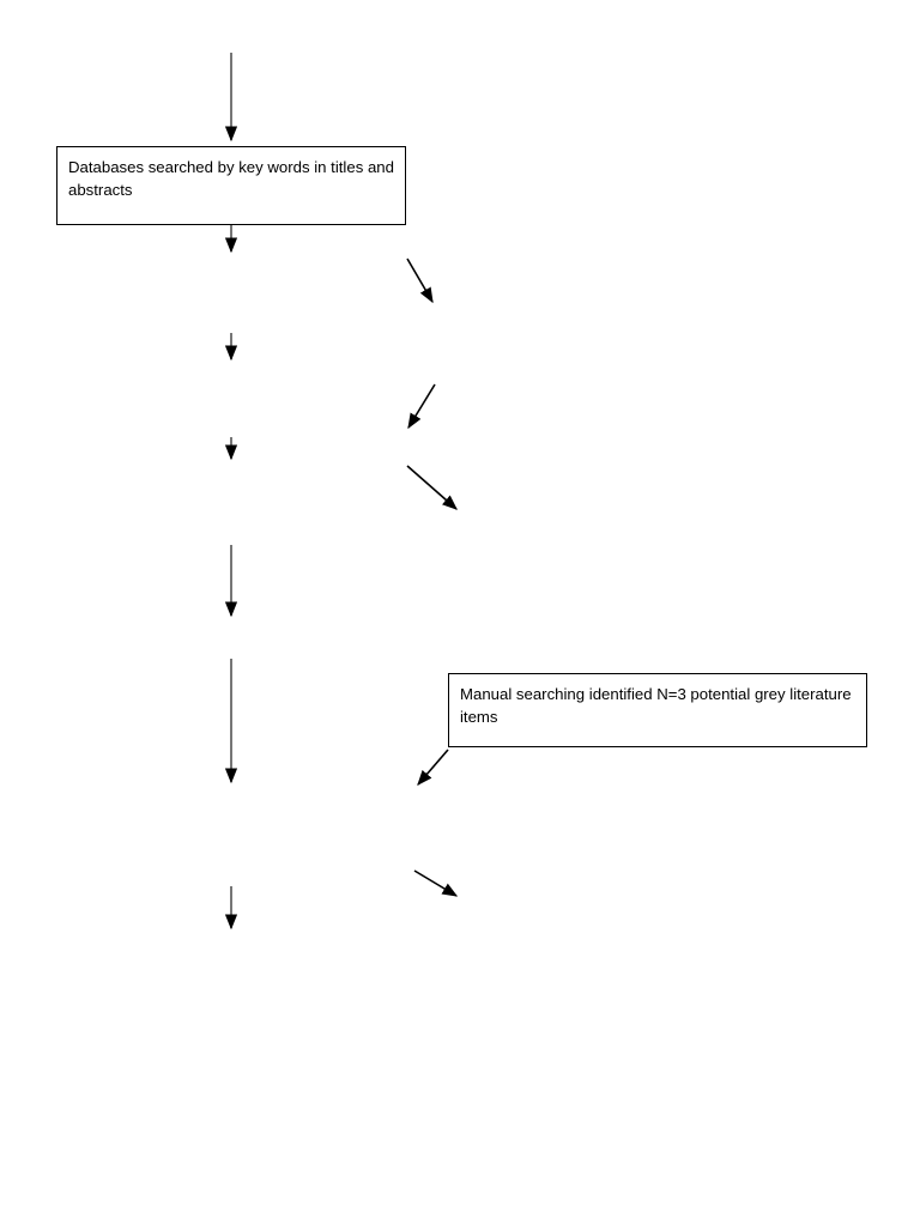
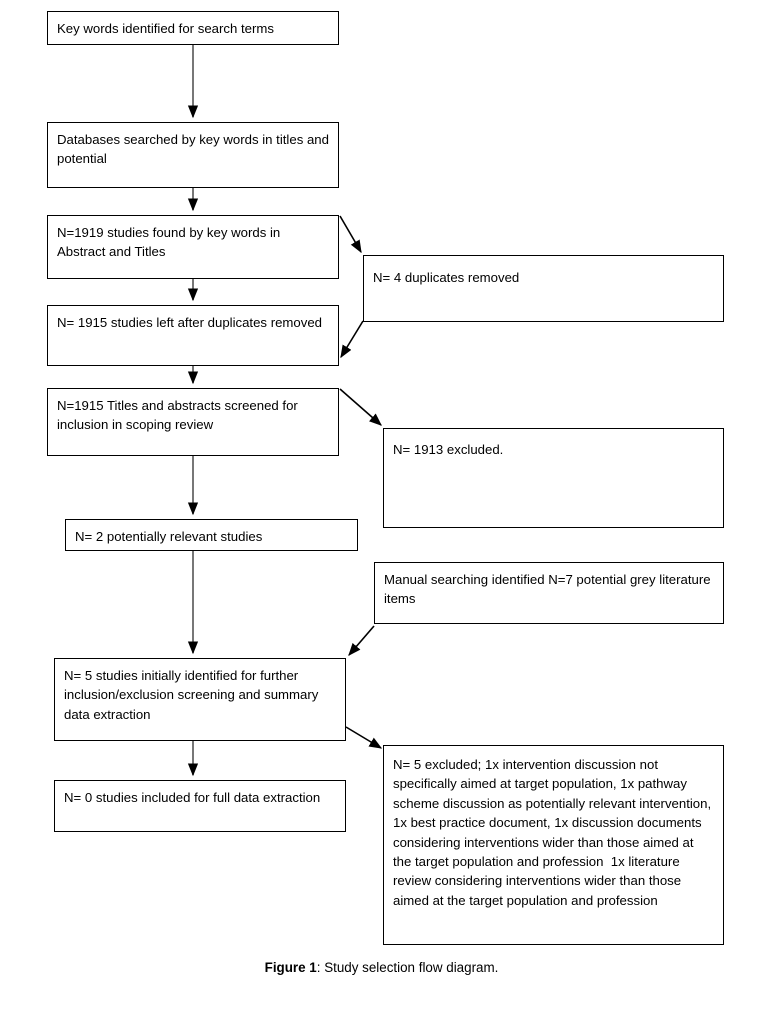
+ Key words identified for search terms
- Databases searched by key words in titles and abstracts
+ Databases searched by key words in titles and potential
+ N=1919 studies found by key words in Abstract and Titles
+ N= 4 duplicates removed
+ N= 1915 studies left after duplicates removed
+ N=1915 Titles and abstracts screened for inclusion in scoping review
+ N= 1913 excluded.
+ N= 2 potentially relevant studies
- Manual searching identified N=3 potential grey literature items
+ Manual searching identified N=7 potential grey literature items
+ N= 5 studies initially identified for further inclusion/exclusion screening and summary data extraction
+ N= 5 excluded; 1x intervention discussion not specifically aimed at target population, 1x pathway scheme discussion as potentially relevant intervention, 1x best practice document, 1x discussion documents considering interventions wider than those aimed at the target population and profession 1x literature review considering interventions wider than those aimed at the target population and profession
+ N= 0 studies included for full data extraction
+ Figure 1: Study selection flow diagram.
